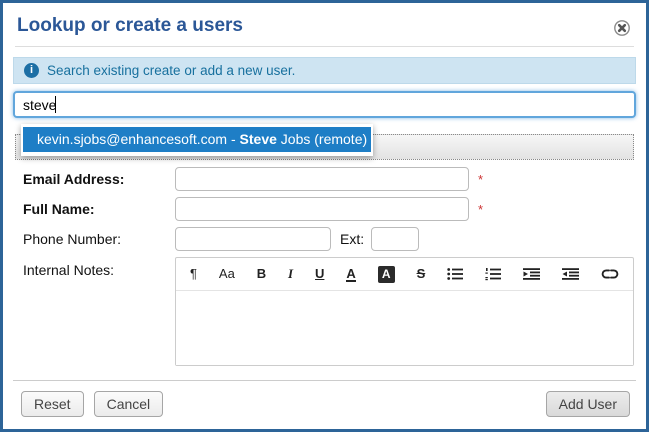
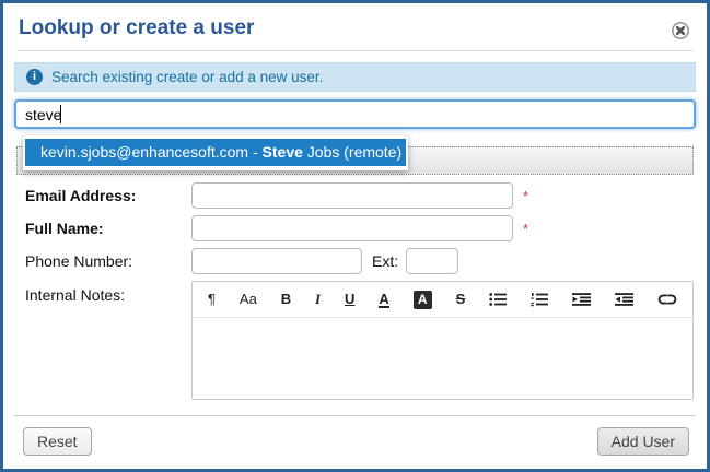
- Lookup or create a users
+ Lookup or create a user
  i
  Search existing create or add a new user.
  steve
  kevin.sjobs@enhancesoft.com - Steve Jobs (remote)
  Email Address:
  *
  Full Name:
  *
  Phone Number:
  Ext:
  Internal Notes:
  ¶
  Aa
  B
  I
  U
  A
  A
  S
  Reset
- Cancel
  Add User
